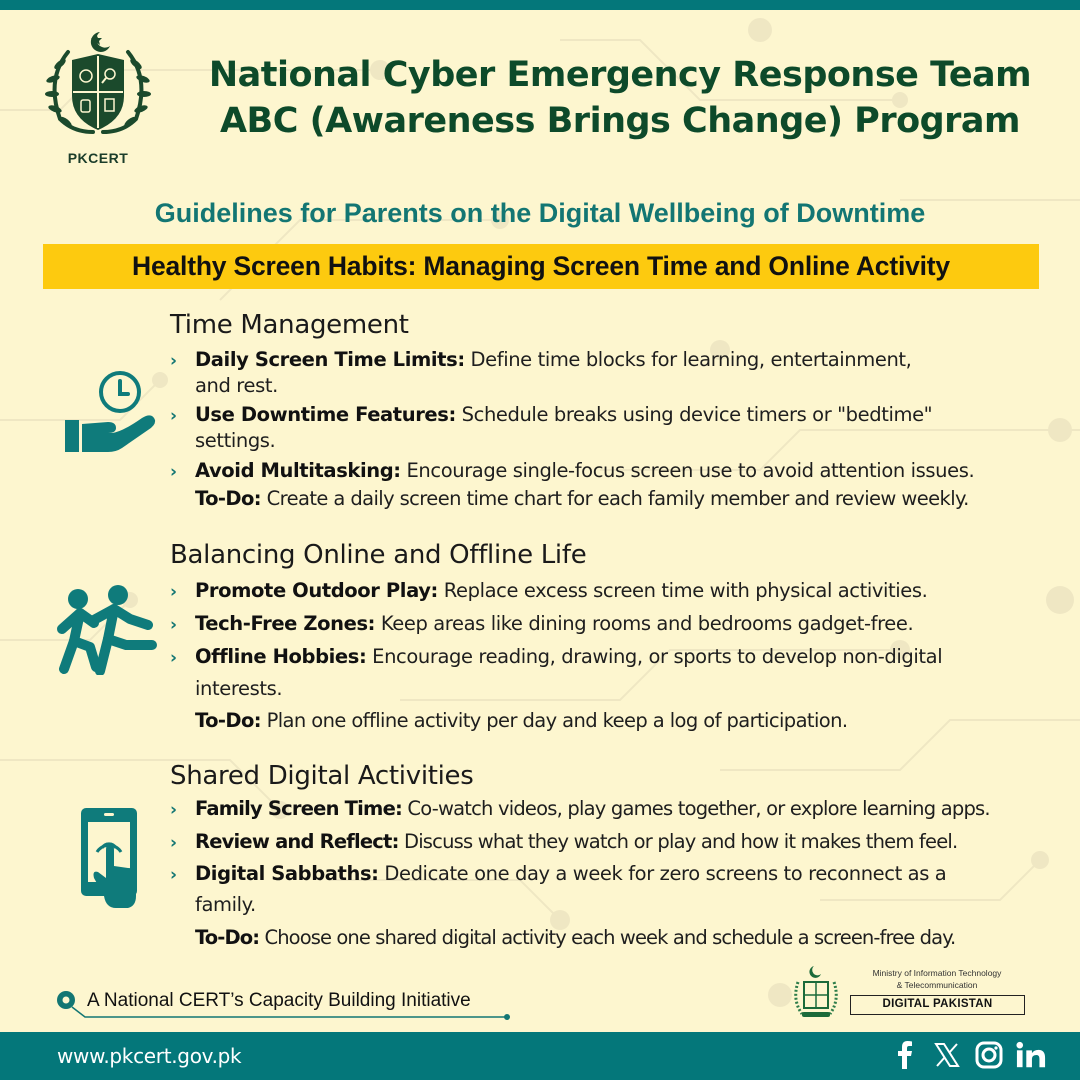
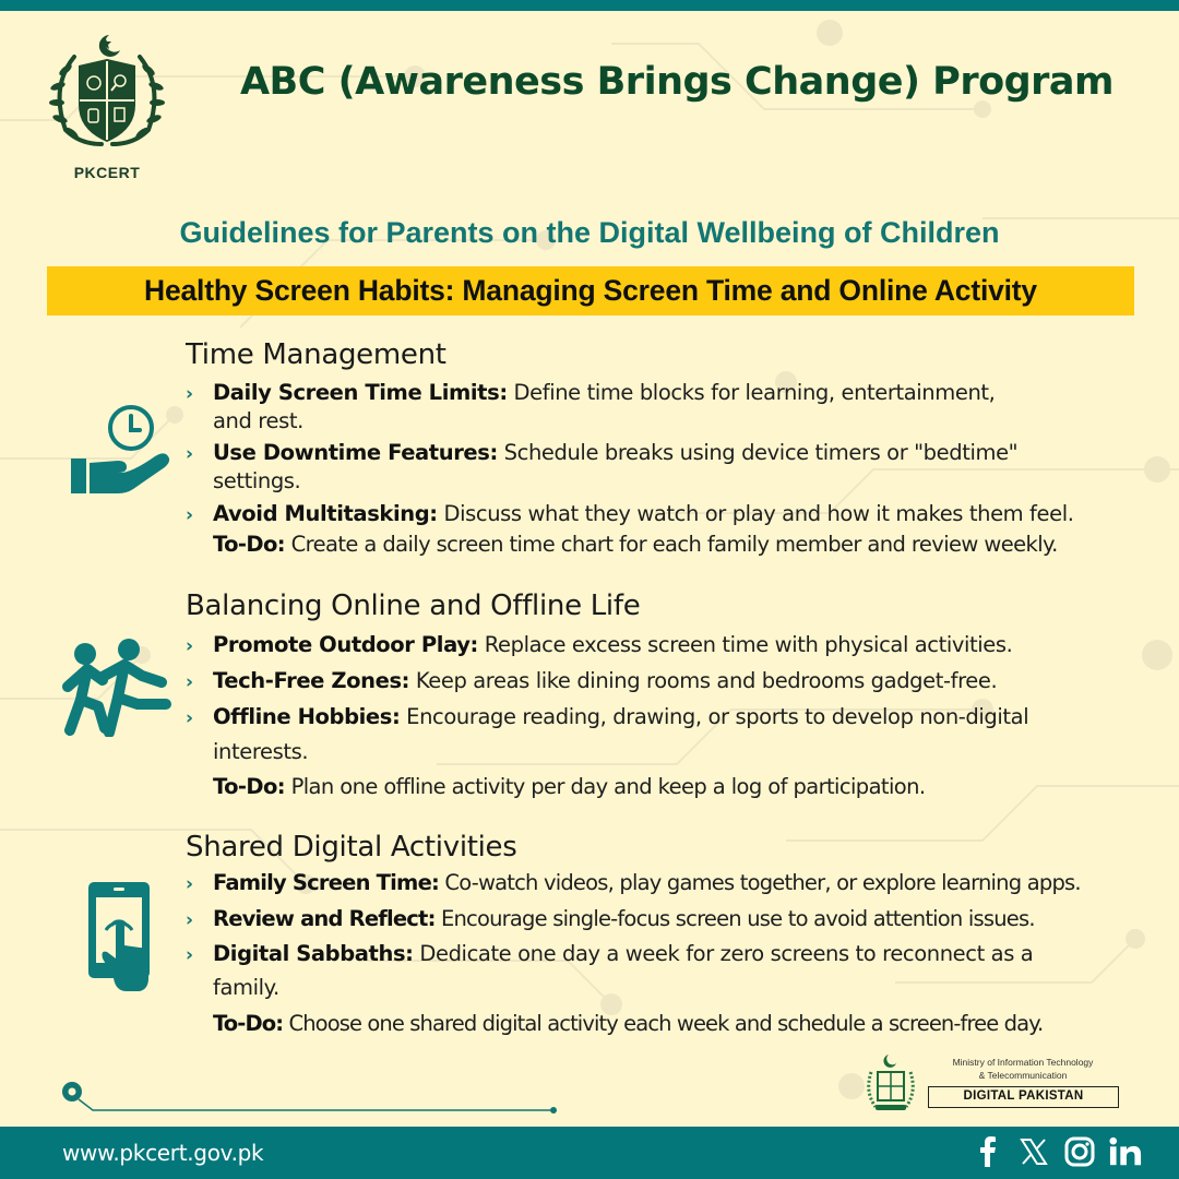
  PKCERT
- National Cyber Emergency Response Team
  ABC (Awareness Brings Change) Program
- Guidelines for Parents on the Digital Wellbeing of Downtime
+ Guidelines for Parents on the Digital Wellbeing of Children
  Healthy Screen Habits: Managing Screen Time and Online Activity
  Time Management
  › Daily Screen Time Limits: Define time blocks for learning, entertainment,
  and rest.
  › Use Downtime Features: Schedule breaks using device timers or "bedtime"
  settings.
- › Avoid Multitasking: Encourage single-focus screen use to avoid attention issues.
+ › Avoid Multitasking: Discuss what they watch or play and how it makes them feel.
  To-Do: Create a daily screen time chart for each family member and review weekly.
  Balancing Online and Offline Life
  › Promote Outdoor Play: Replace excess screen time with physical activities.
  › Tech-Free Zones: Keep areas like dining rooms and bedrooms gadget-free.
  › Offline Hobbies: Encourage reading, drawing, or sports to develop non-digital
  interests.
  To-Do: Plan one offline activity per day and keep a log of participation.
  Shared Digital Activities
  › Family Screen Time: Co-watch videos, play games together, or explore learning apps.
- › Review and Reflect: Discuss what they watch or play and how it makes them feel.
+ › Review and Reflect: Encourage single-focus screen use to avoid attention issues.
  › Digital Sabbaths: Dedicate one day a week for zero screens to reconnect as a
  family.
  To-Do: Choose one shared digital activity each week and schedule a screen-free day.
- A National CERT’s Capacity Building Initiative
  Ministry of Information Technology
  & Telecommunication
  DIGITAL PAKISTAN
  www.pkcert.gov.pk
